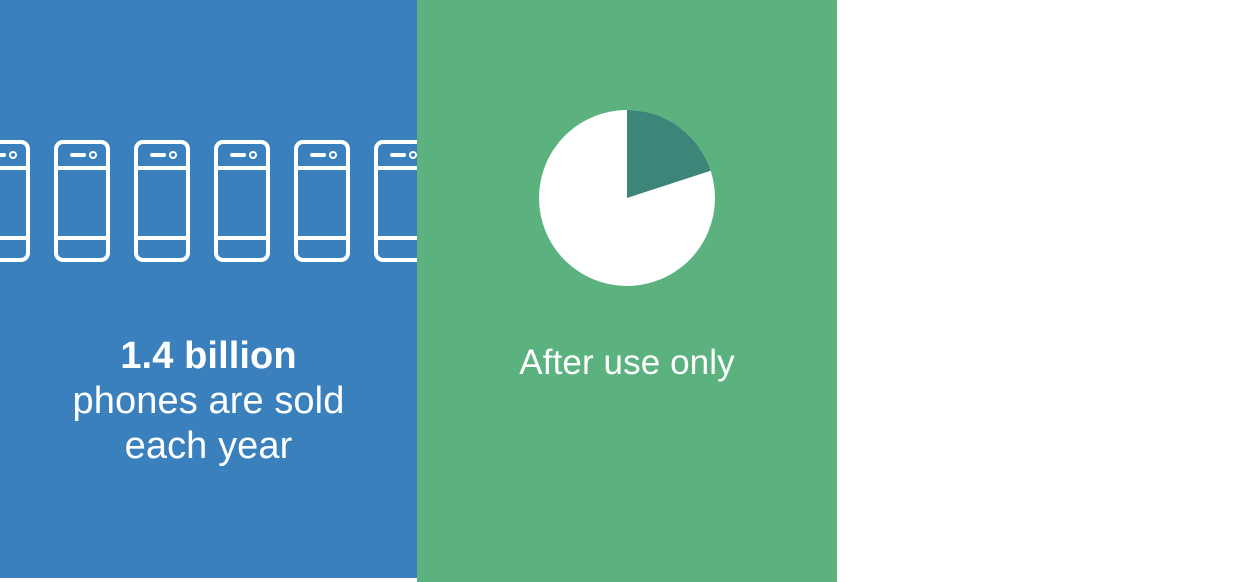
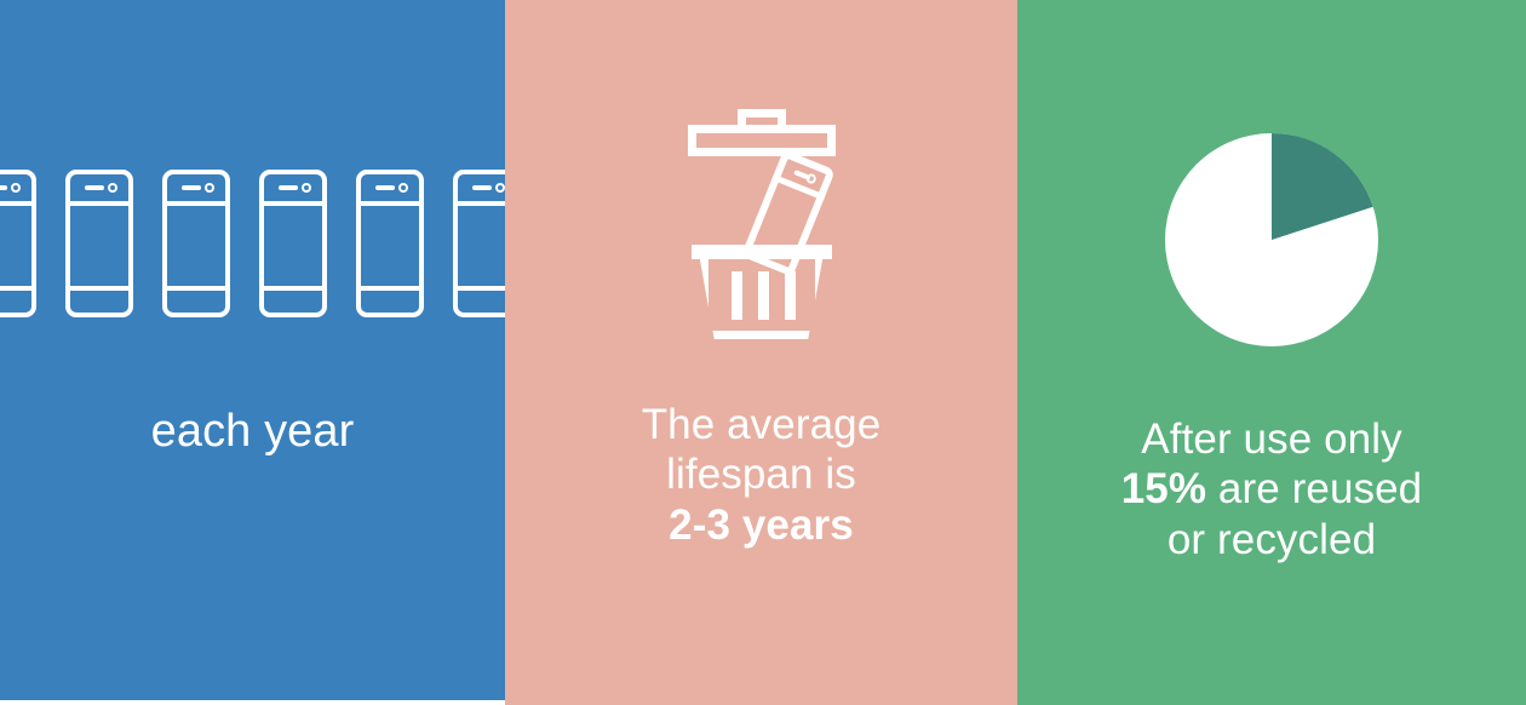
- 1.4 billion
- phones are sold
  each year
+ The average
+ lifespan is
+ 2-3 years
  After use only
+ 15% are reused
+ or recycled
